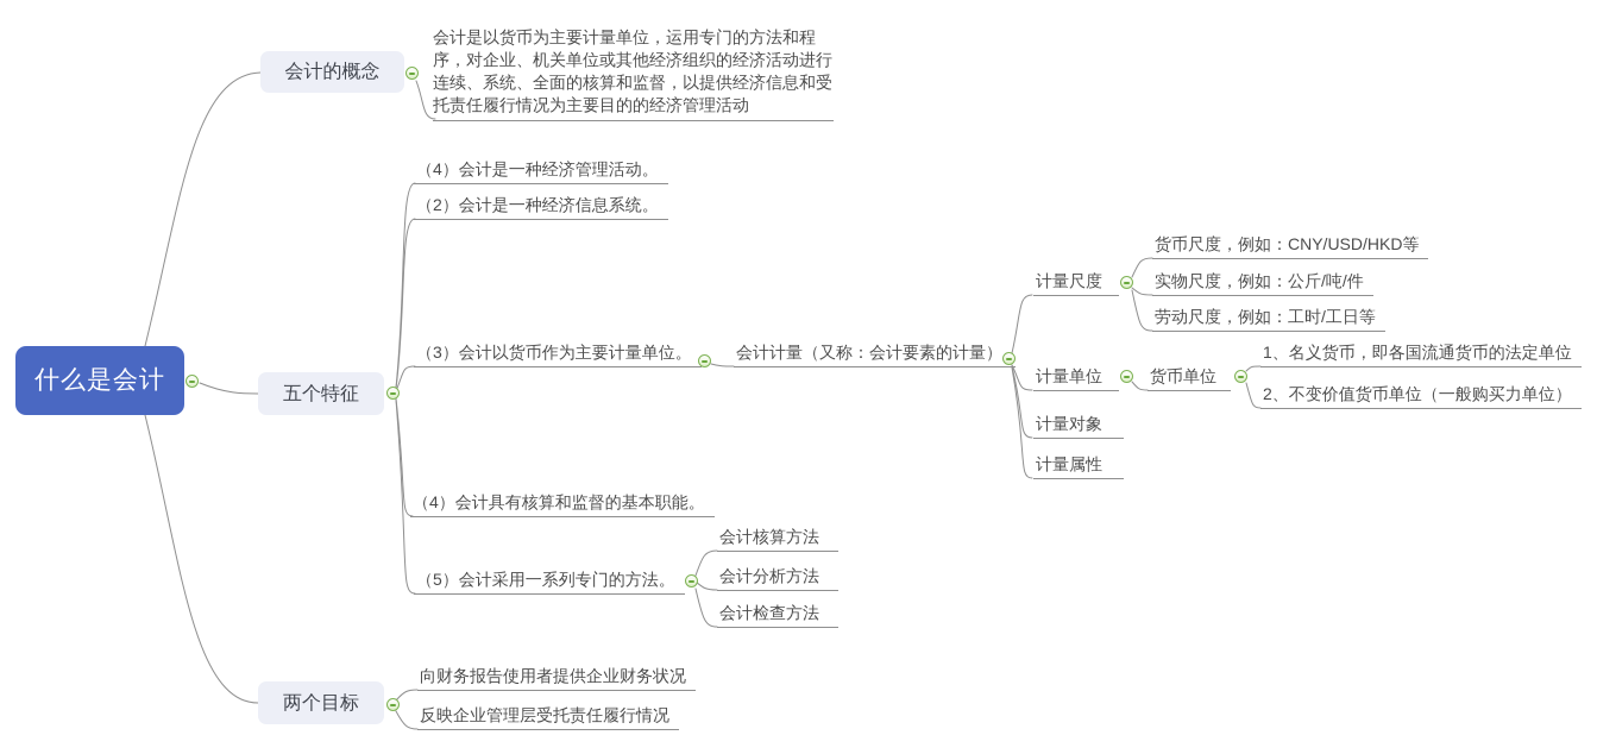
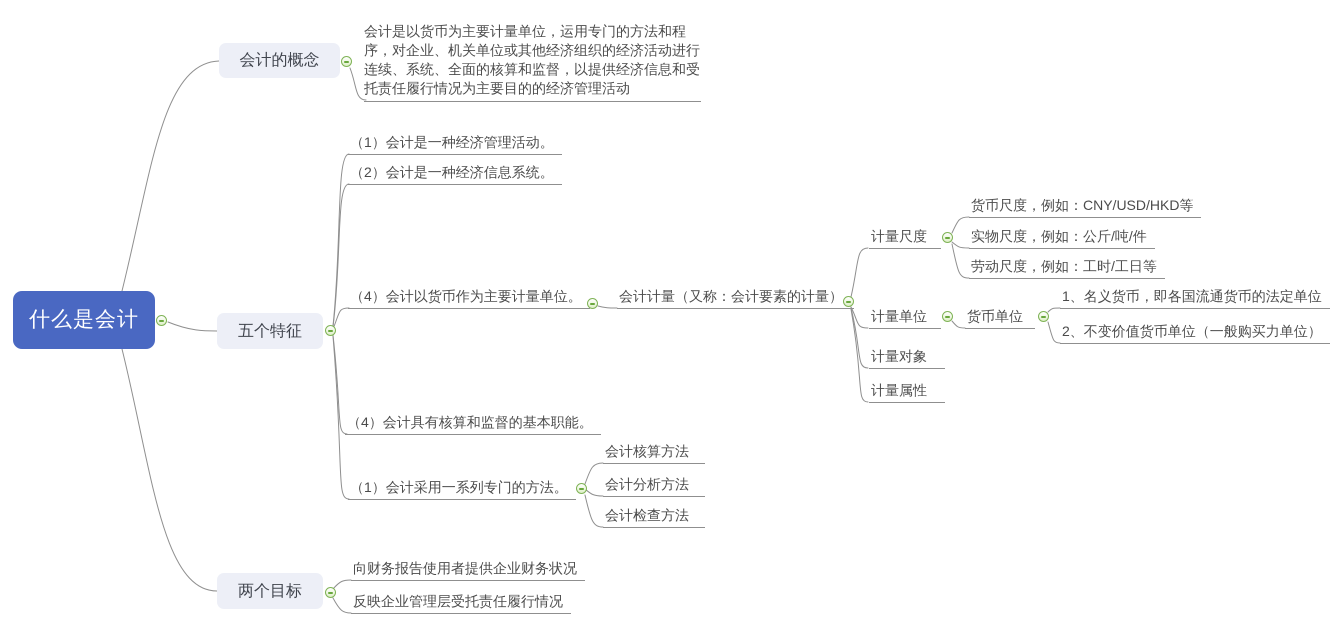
  什么是会计
  会计的概念
  会计是以货币为主要计量单位，运用专门的方法和程序，对企业、机关单位或其他经济组织的经济活动进行连续、系统、全面的核算和监督，以提供经济信息和受托责任履行情况为主要目的的经济管理活动
  五个特征
- （4）会计是一种经济管理活动。
+ （1）会计是一种经济管理活动。
  （2）会计是一种经济信息系统。
- （3）会计以货币作为主要计量单位。
+ （4）会计以货币作为主要计量单位。
  会计计量（又称：会计要素的计量）
  计量尺度
  货币尺度，例如：CNY/USD/HKD等
  实物尺度，例如：公斤/吨/件
  劳动尺度，例如：工时/工日等
  计量单位
  货币单位
  1、名义货币，即各国流通货币的法定单位
  2、不变价值货币单位（一般购买力单位）
  计量对象
  计量属性
  （4）会计具有核算和监督的基本职能。
- （5）会计采用一系列专门的方法。
+ （1）会计采用一系列专门的方法。
  会计核算方法
  会计分析方法
  会计检查方法
  两个目标
  向财务报告使用者提供企业财务状况
  反映企业管理层受托责任履行情况
